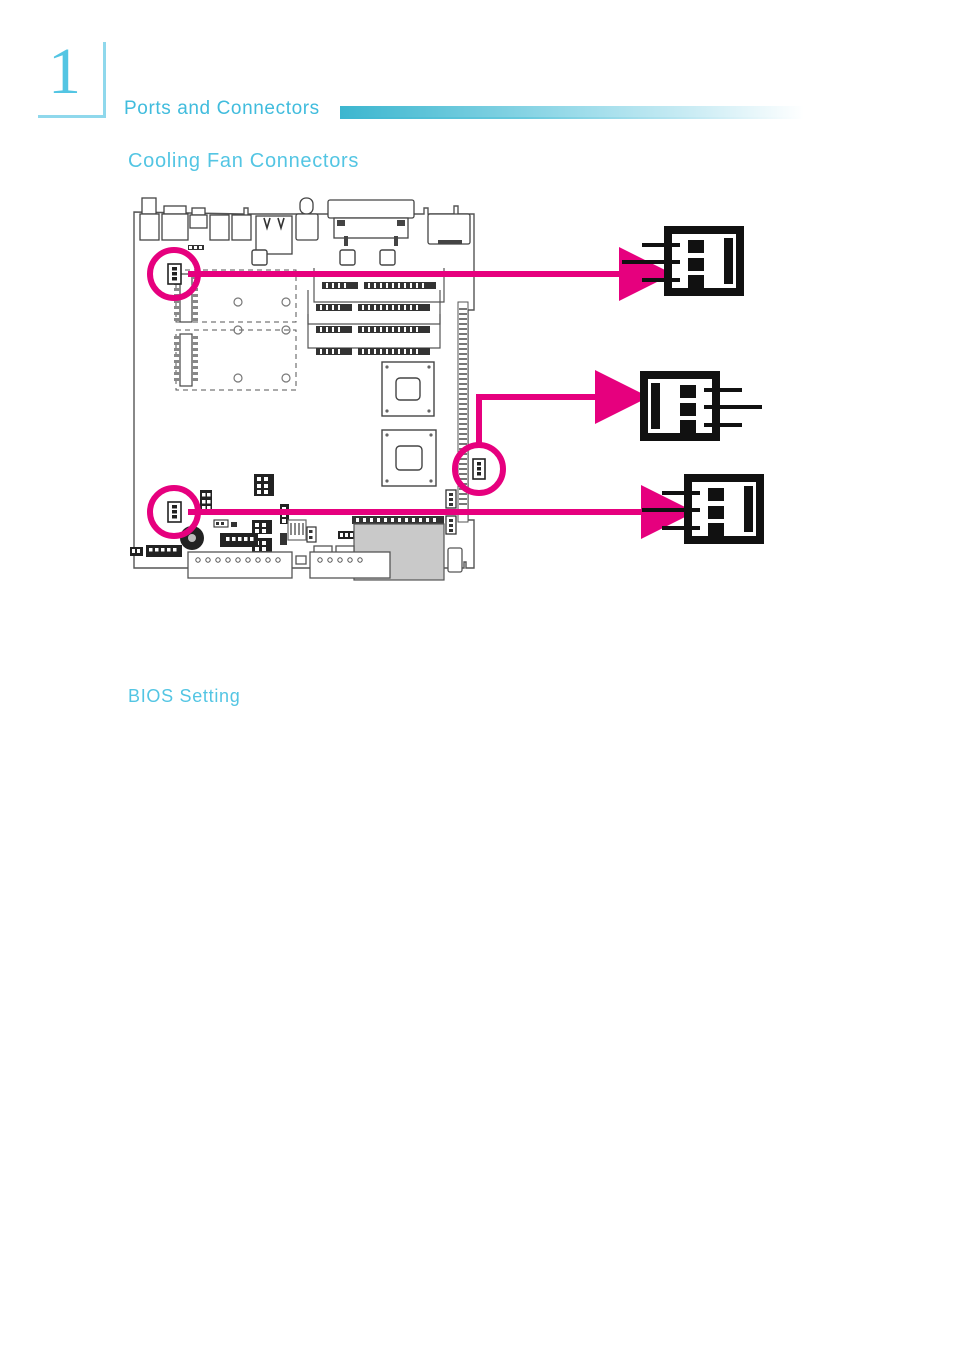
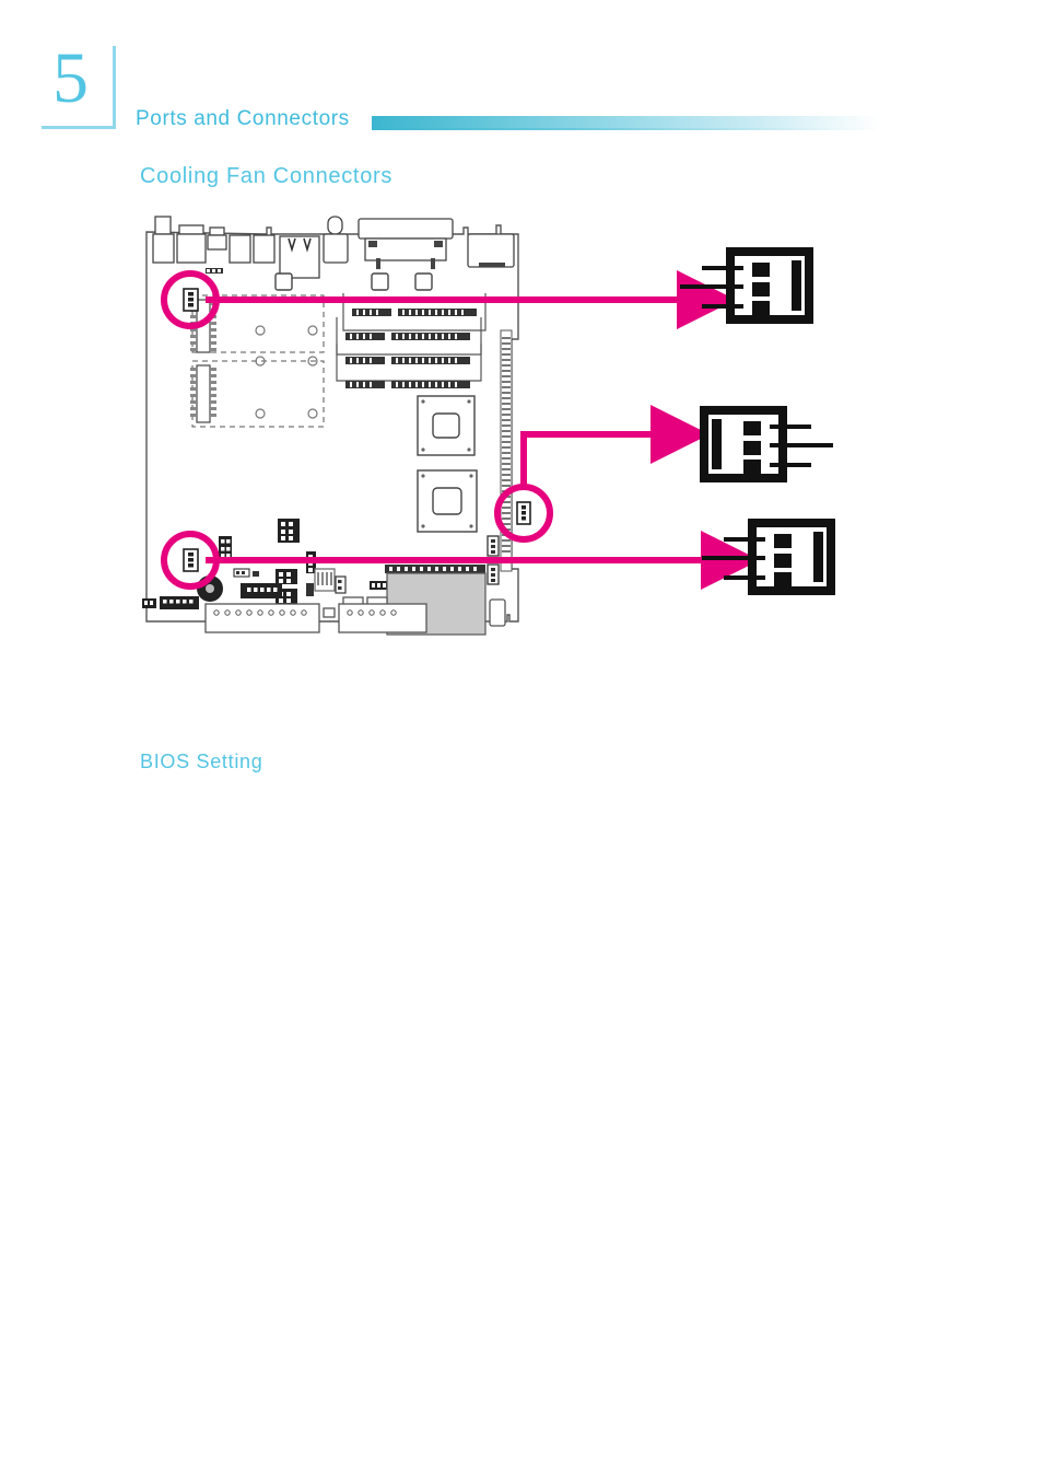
- 1
+ 5
  Ports and Connectors
  Cooling Fan Connectors
  BIOS Setting
